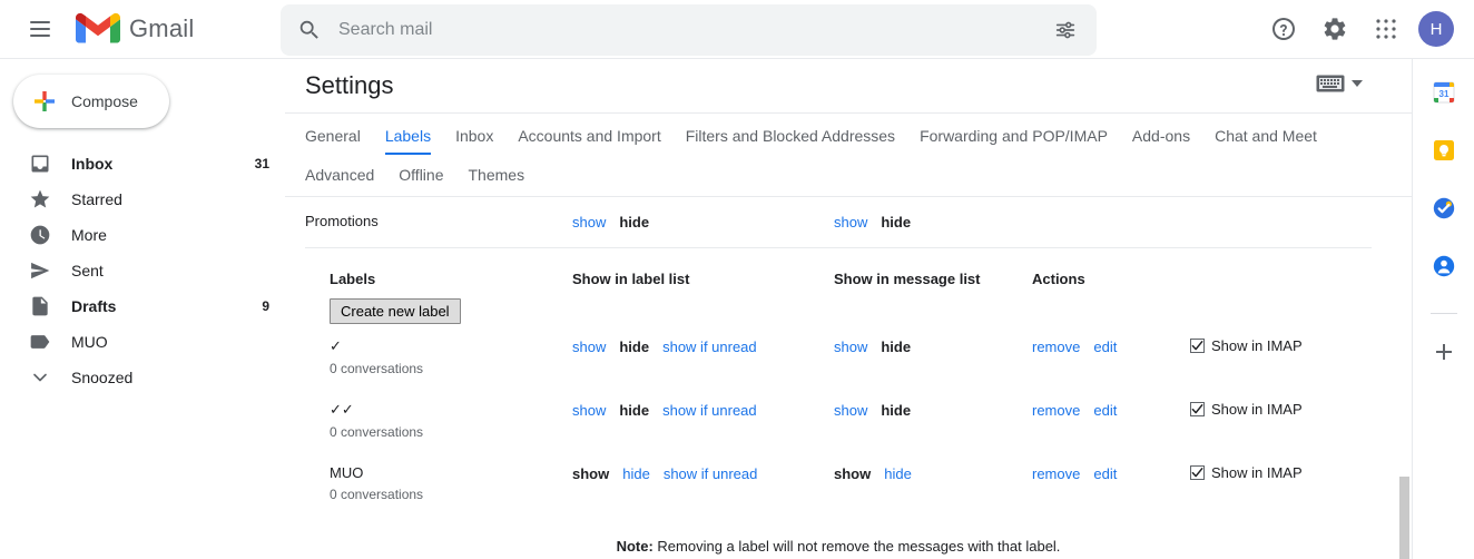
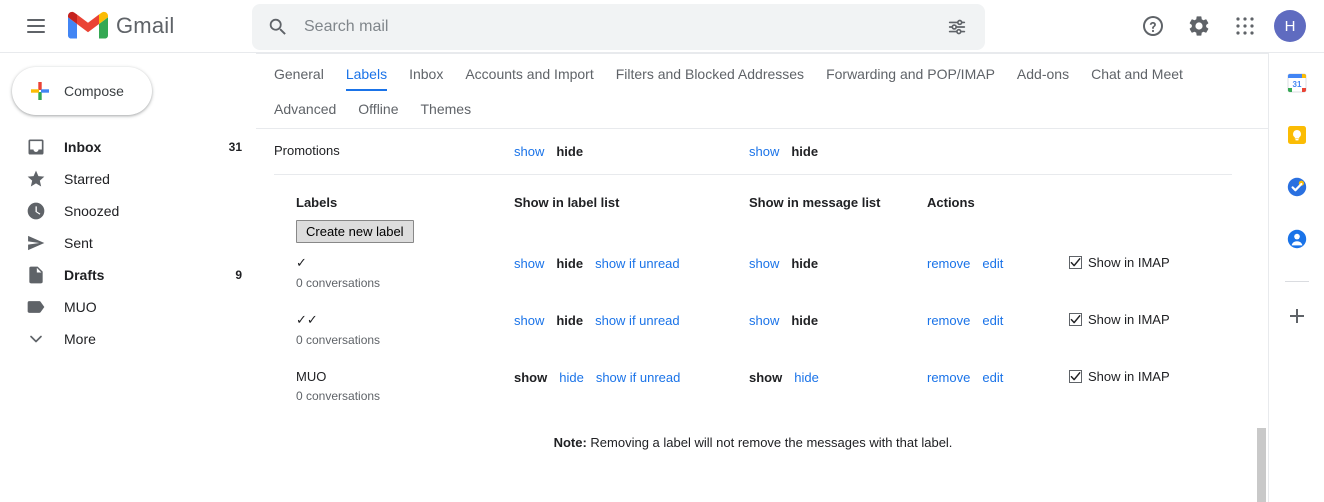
  Gmail
  Search mail
  H
  Compose
  Inbox
  31
  Starred
- More
+ Snoozed
  Sent
  Drafts
  9
  MUO
- Snoozed
+ More
- Settings
  General
  Labels
  Inbox
  Accounts and Import
  Filters and Blocked Addresses
  Forwarding and POP/IMAP
  Add-ons
  Chat and Meet
  Advanced
  Offline
  Themes
  Promotions	show hide	show hide
  Labels	Show in label list	Show in message list	Actions
  Create new label
  ✓0 conversations	show hide show if unread	show hide	remove edit	Show in IMAP
  ✓✓0 conversations	show hide show if unread	show hide	remove edit	Show in IMAP
  MUO0 conversations	show hide show if unread	show hide	remove edit	Show in IMAP
  Note: Removing a label will not remove the messages with that label.
  31
